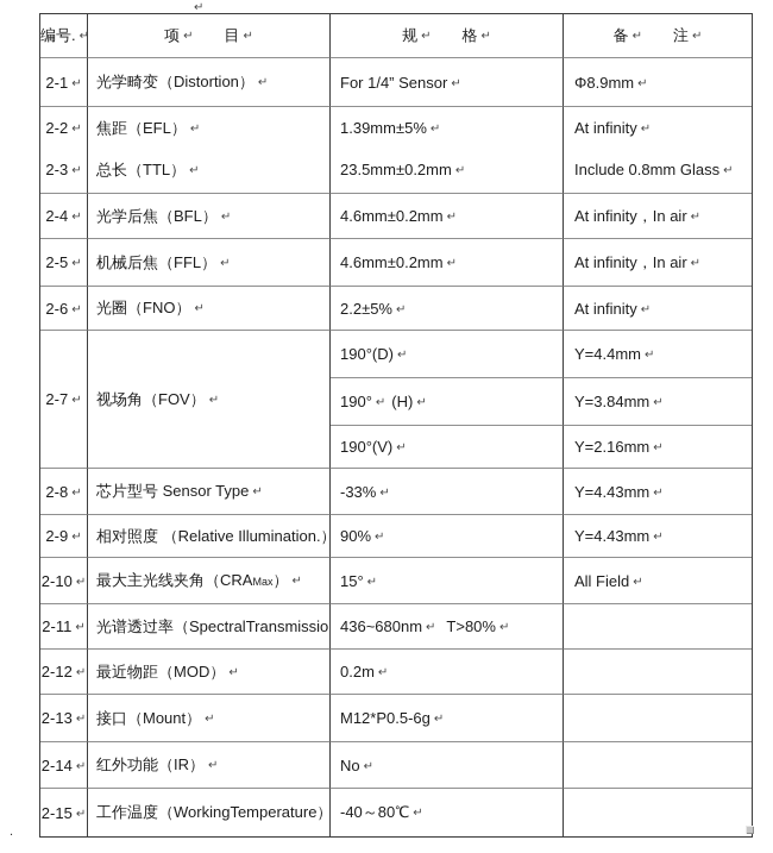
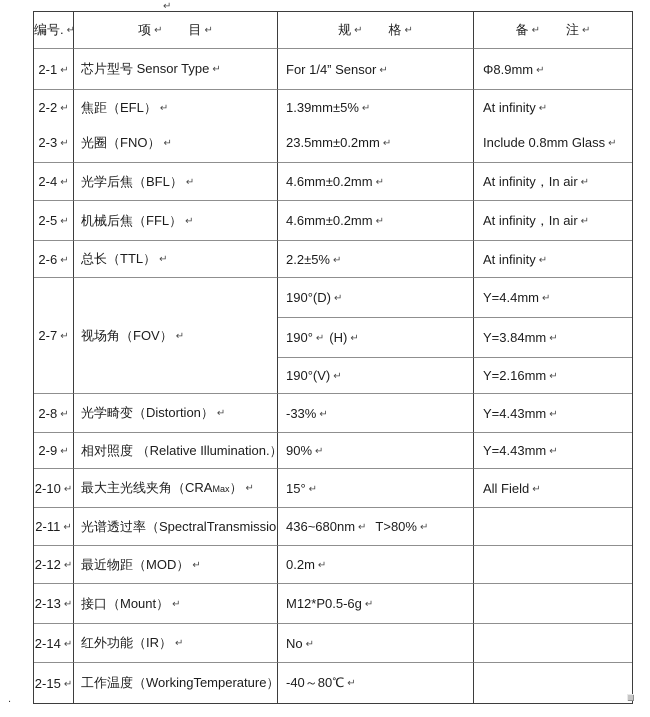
  ↵
  编号. ↵	项 ↵ 目 ↵	规 ↵ 格 ↵	备 ↵ 注 ↵
- 2-1 ↵	光学畸变（Distortion） ↵	For 1/4” Sensor ↵	Φ8.9mm ↵
+ 2-1 ↵	芯片型号 Sensor Type ↵	For 1/4” Sensor ↵	Φ8.9mm ↵
- 2-2 ↵ 2-3 ↵	焦距（EFL） ↵ 总长（TTL） ↵	1.39mm±5% ↵ 23.5mm±0.2mm ↵	At infinity ↵ Include 0.8mm Glass ↵
+ 2-2 ↵ 2-3 ↵	焦距（EFL） ↵ 光圈（FNO） ↵	1.39mm±5% ↵ 23.5mm±0.2mm ↵	At infinity ↵ Include 0.8mm Glass ↵
  2-4 ↵	光学后焦（BFL） ↵	4.6mm±0.2mm ↵	At infinity，In air ↵
  2-5 ↵	机械后焦（FFL） ↵	4.6mm±0.2mm ↵	At infinity，In air ↵
- 2-6 ↵	光圈（FNO） ↵	2.2±5% ↵	At infinity ↵
+ 2-6 ↵	总长（TTL） ↵	2.2±5% ↵	At infinity ↵
  2-7 ↵	视场角（FOV） ↵	190°(D) ↵	Y=4.4mm ↵
  190° ↵ (H) ↵	Y=3.84mm ↵
  190°(V) ↵	Y=2.16mm ↵
- 2-8 ↵	芯片型号 Sensor Type ↵	-33% ↵	Y=4.43mm ↵
+ 2-8 ↵	光学畸变（Distortion） ↵	-33% ↵	Y=4.43mm ↵
  2-9 ↵	相对照度 （Relative Illumination.）	90% ↵	Y=4.43mm ↵
  2-10 ↵	最大主光线夹角（CRAMax） ↵	15° ↵	All Field ↵
  2-11 ↵	光谱透过率（SpectralTransmissio	436~680nm ↵ T>80% ↵
  2-12 ↵	最近物距（MOD） ↵	0.2m ↵
  2-13 ↵	接口（Mount） ↵	M12*P0.5-6g ↵
  2-14 ↵	红外功能（IR） ↵	No ↵
  2-15 ↵	工作温度（WorkingTemperature）	-40～80℃ ↵
  .
